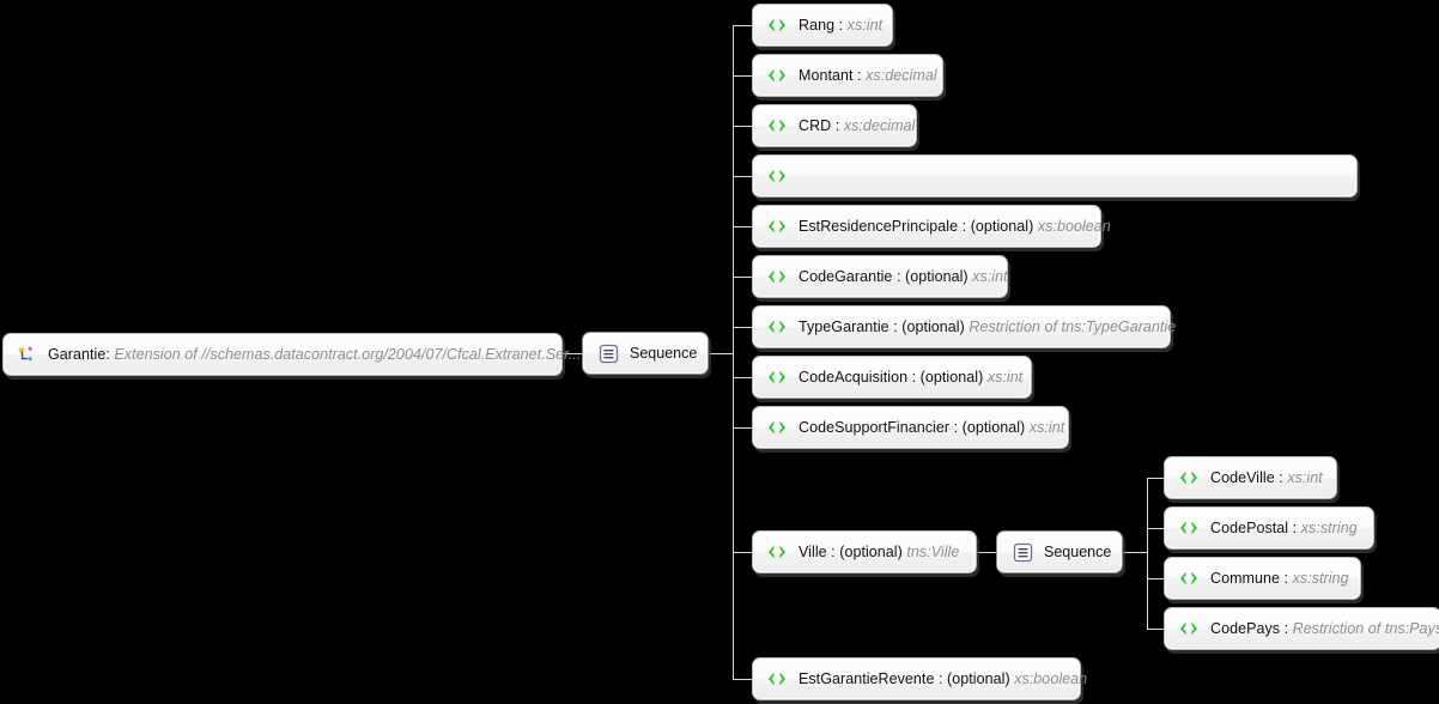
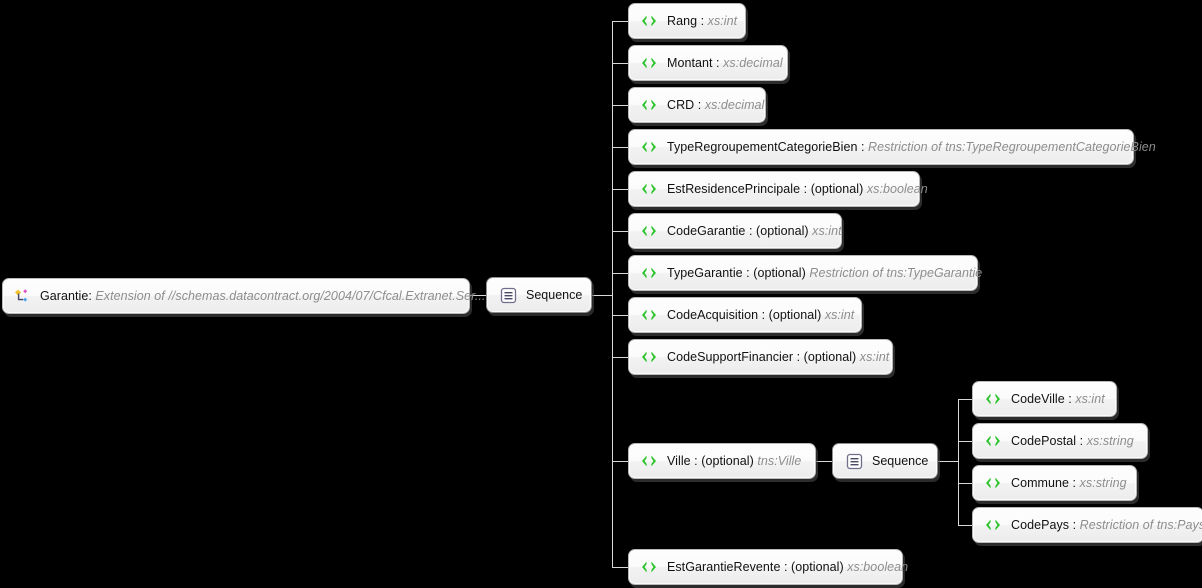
  Garantie: Extension of //schemas.datacontract.org/2004/07/Cfcal.Extranet.Ser...
  Sequence
  Sequence
  Rang : xs:int
  Montant : xs:decimal
  CRD : xs:decimal
+ TypeRegroupementCategorieBien : Restriction of tns:TypeRegroupementCategorieBien
  EstResidencePrincipale : (optional) xs:boolean
  CodeGarantie : (optional) xs:int
  TypeGarantie : (optional) Restriction of tns:TypeGarantie
  CodeAcquisition : (optional) xs:int
  CodeSupportFinancier : (optional) xs:int
  Ville : (optional) tns:Ville
  EstGarantieRevente : (optional) xs:boolean
  CodeVille : xs:int
  CodePostal : xs:string
  Commune : xs:string
  CodePays : Restriction of tns:Pay
